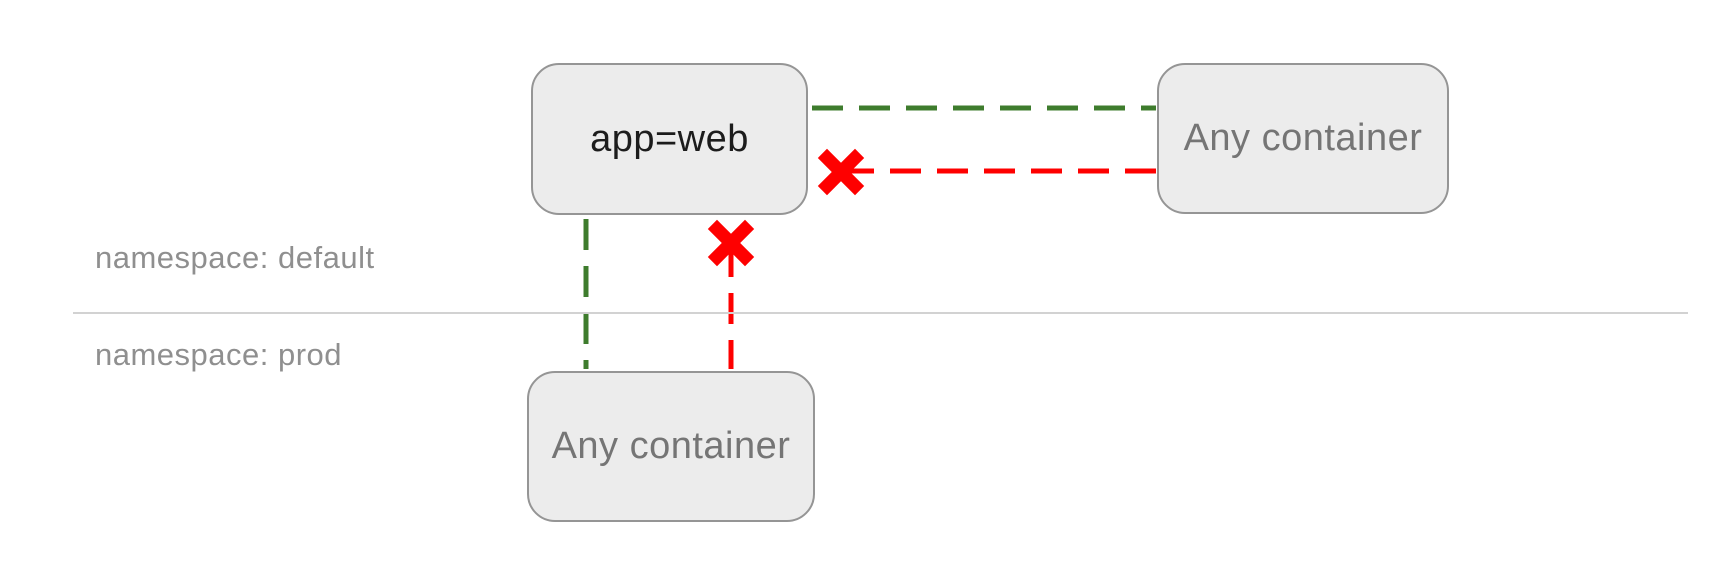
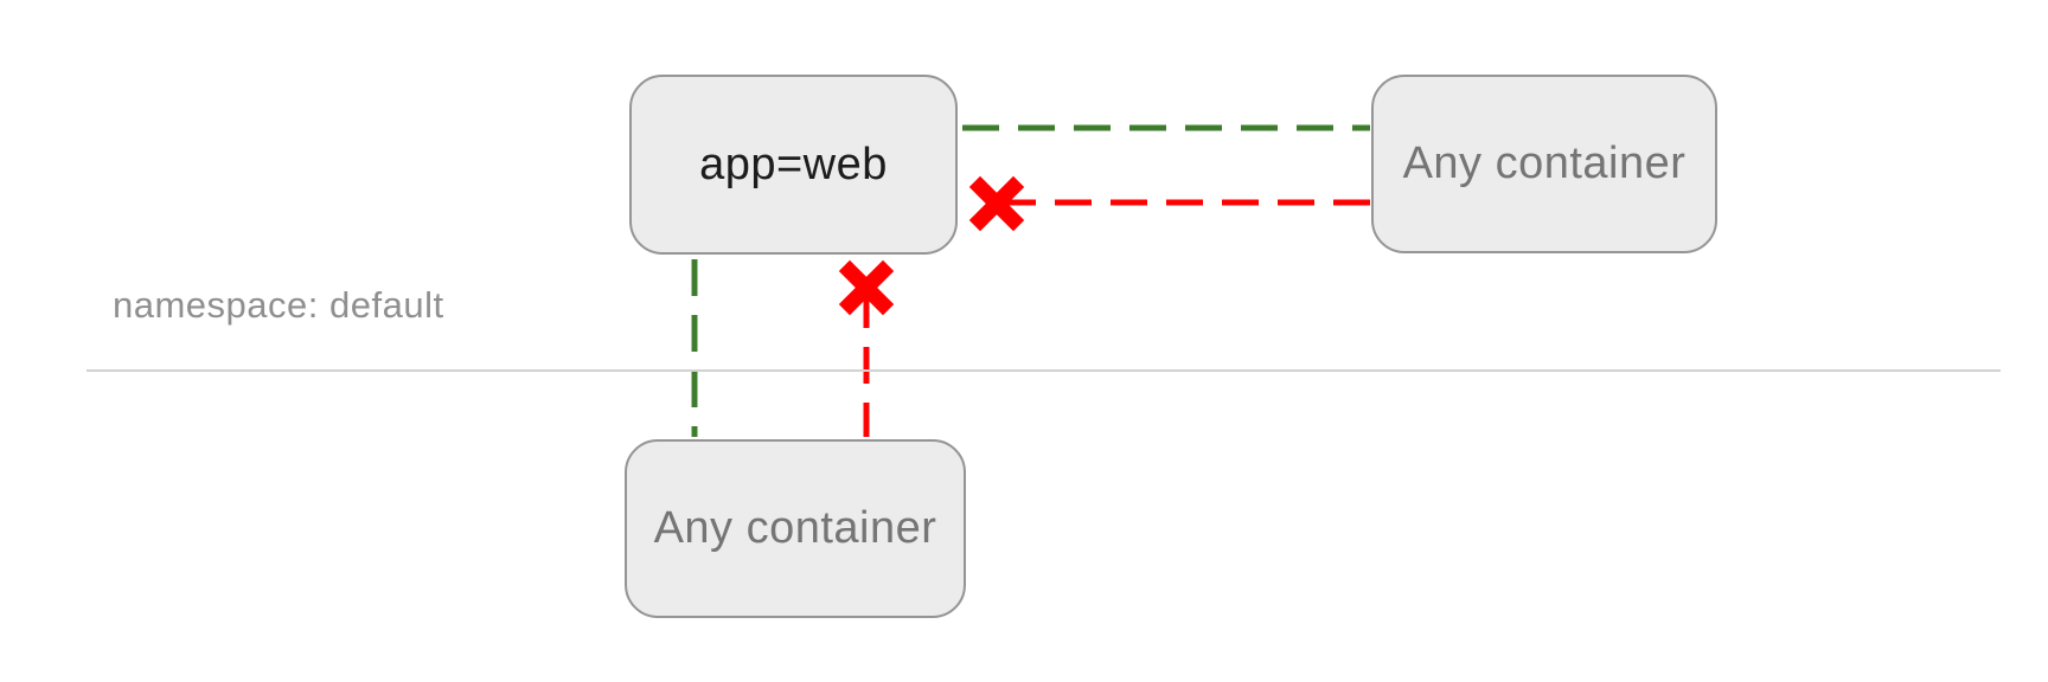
  namespace: default
- namespace: prod
  app=web
  Any container
  Any container
